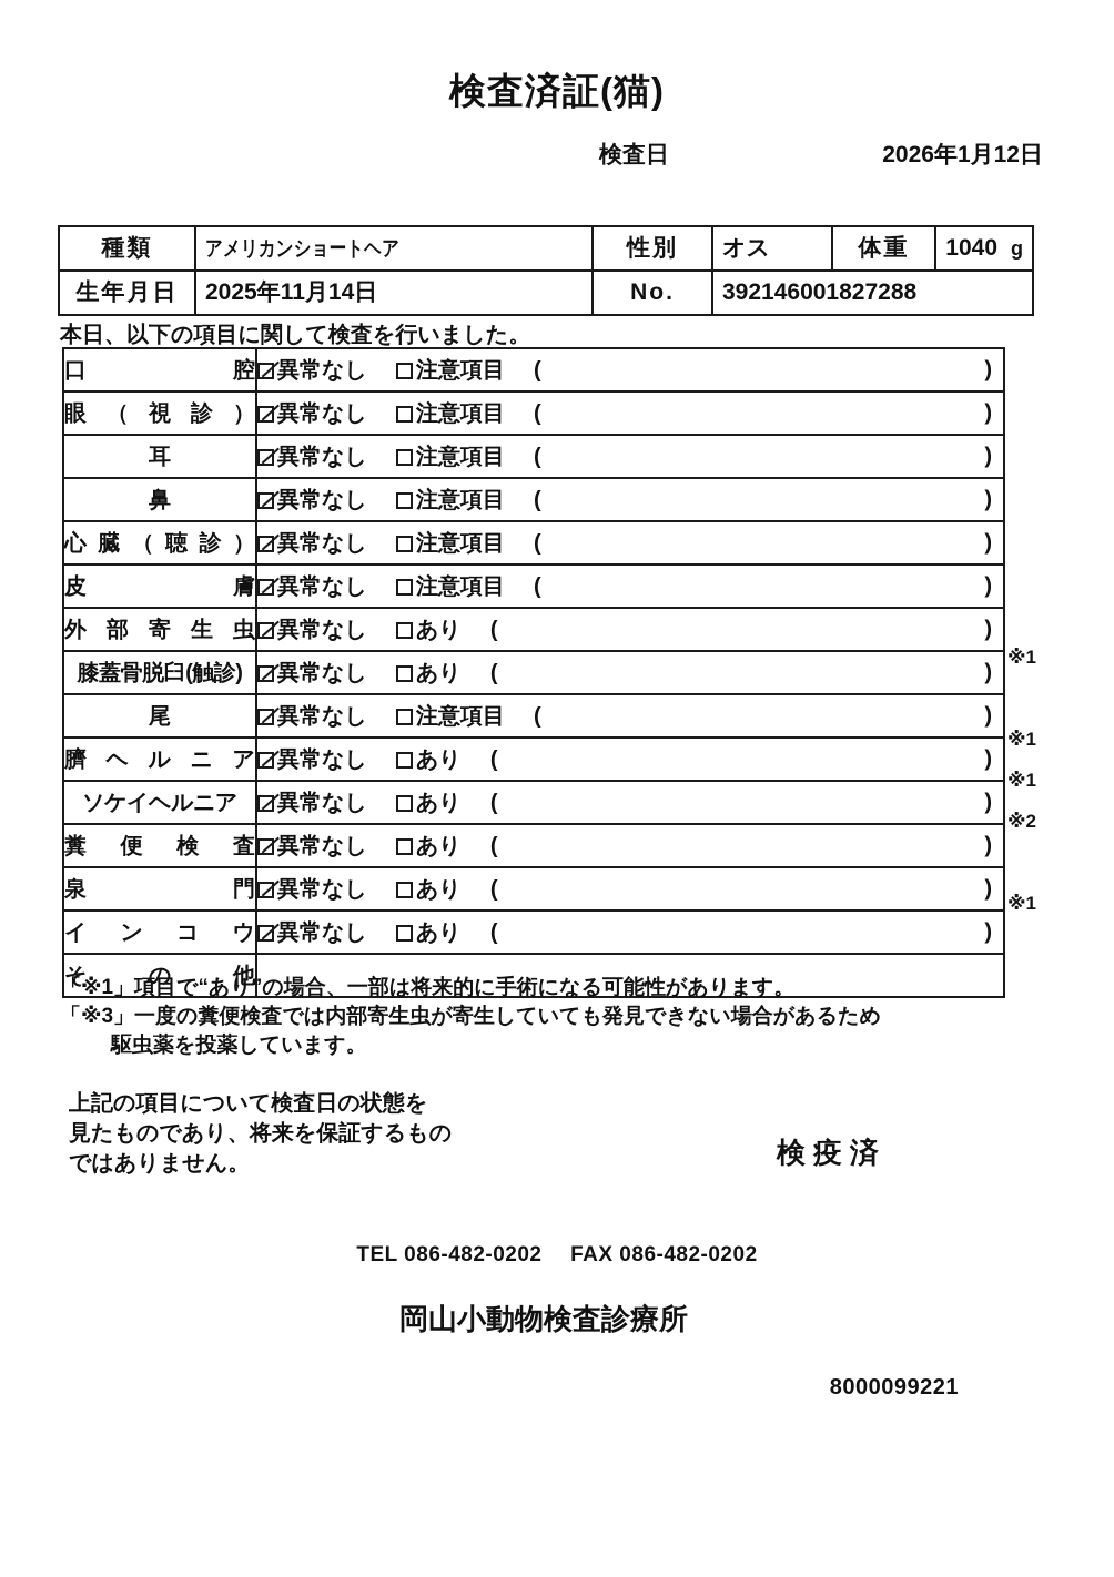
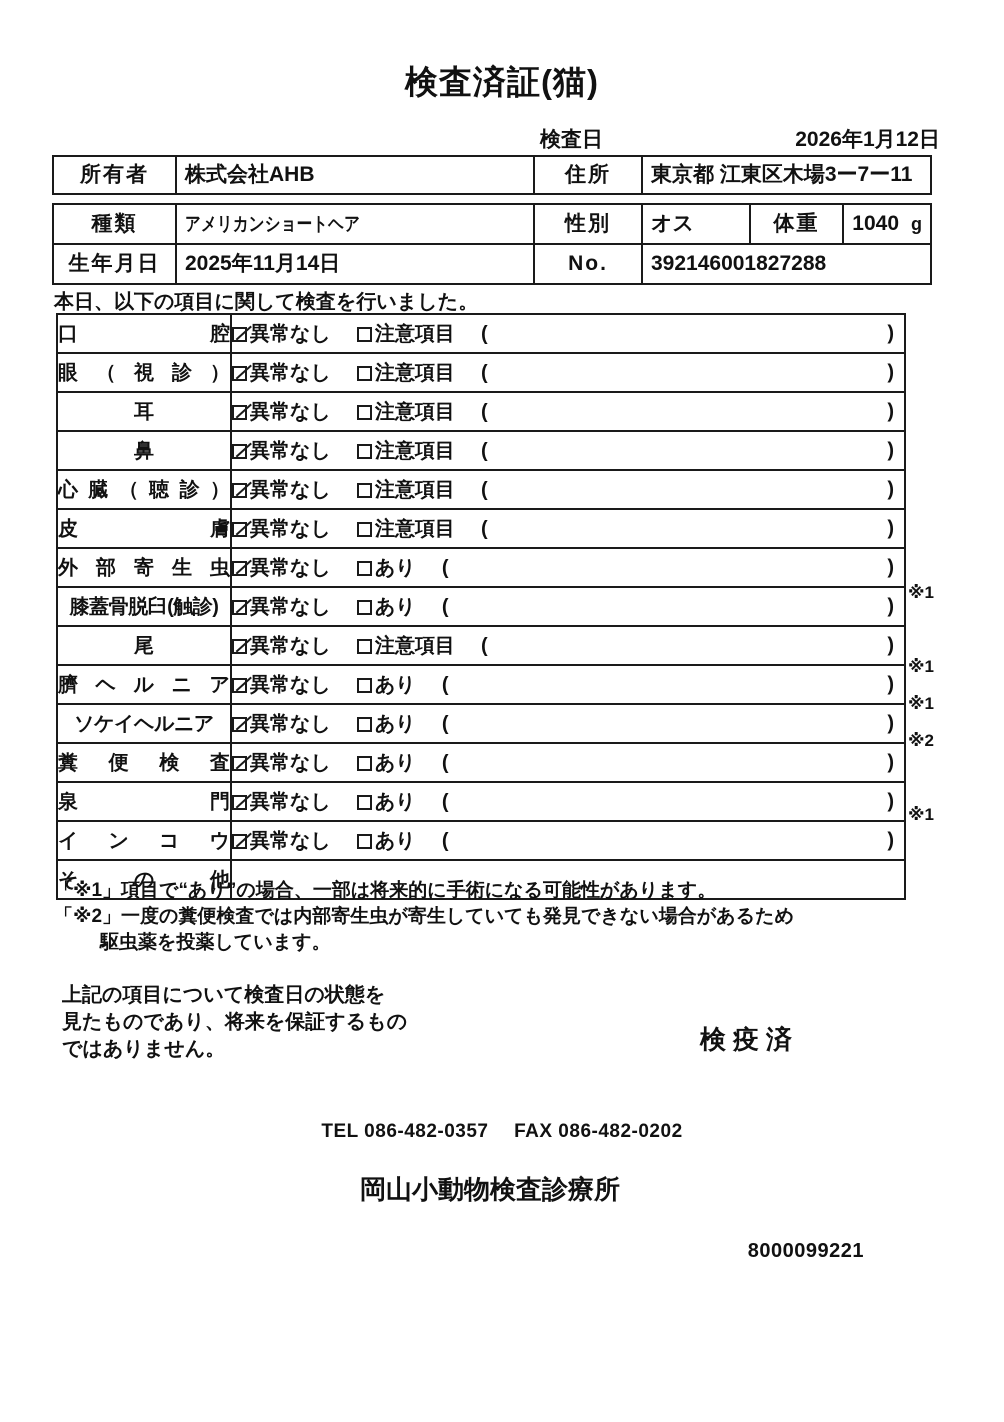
  検査済証(猫)
  検査日
  2026年1月12日
+ 所有者	株式会社AHB	住所	東京都 江東区木場3ー7ー11
  種類	アメリカンショートヘア	性別	オス	体重	1040 g
  生年月日	2025年11月14日	No.	392146001827288
  本日、以下の項目に関して検査を行いました。
  口 腔	異常なし 注意項目 ( )
  眼 （ 視 診 ）	異常なし 注意項目 ( )
  耳	異常なし 注意項目 ( )
  鼻	異常なし 注意項目 ( )
  心 臓 （ 聴 診 ）	異常なし 注意項目 ( )
  皮 膚	異常なし 注意項目 ( )
  外 部 寄 生 虫	異常なし あり ( )
  膝蓋骨脱臼(触診)	異常なし あり ( )
  尾	異常なし 注意項目 ( )
  臍 ヘ ル ニ ア	異常なし あり ( )
  ソケイヘルニア	異常なし あり ( )
  糞 便 検 査	異常なし あり ( )
  泉 門	異常なし あり ( )
  イ ン コ ウ	異常なし あり ( )
  そ の 他
  ※1
  ※1
  ※1
  ※2
  ※1
  「※1」項目で“あり”の場合、一部は将来的に手術になる可能性があります。
- 「※3」一度の糞便検査では内部寄生虫が寄生していても発見できない場合があるため
+ 「※2」一度の糞便検査では内部寄生虫が寄生していても発見できない場合があるため
  駆虫薬を投薬しています。
  上記の項目について検査日の状態を
  見たものであり、将来を保証するもの
  ではありません。
  検疫済
- TEL 086-482-0202 FAX 086-482-0202
+ TEL 086-482-0357 FAX 086-482-0202
  岡山小動物検査診療所
  8000099221
